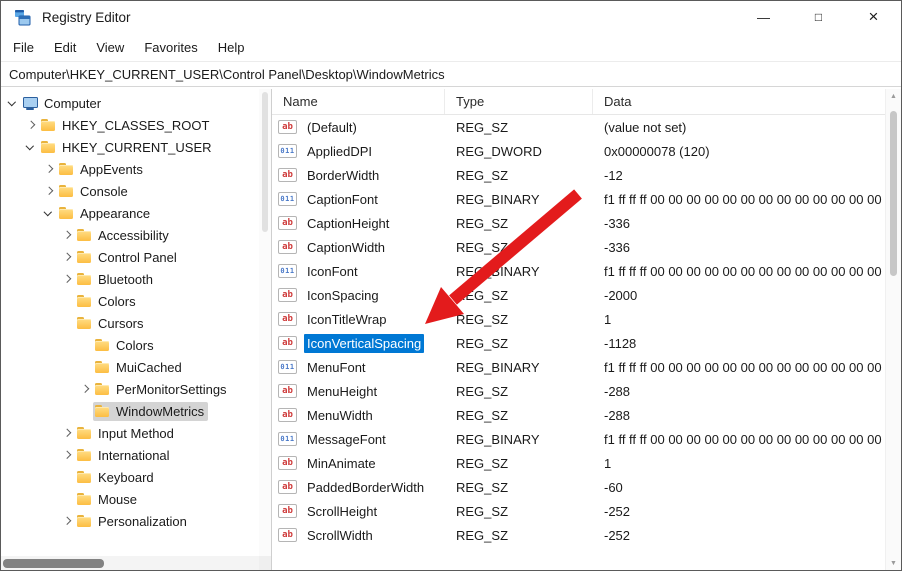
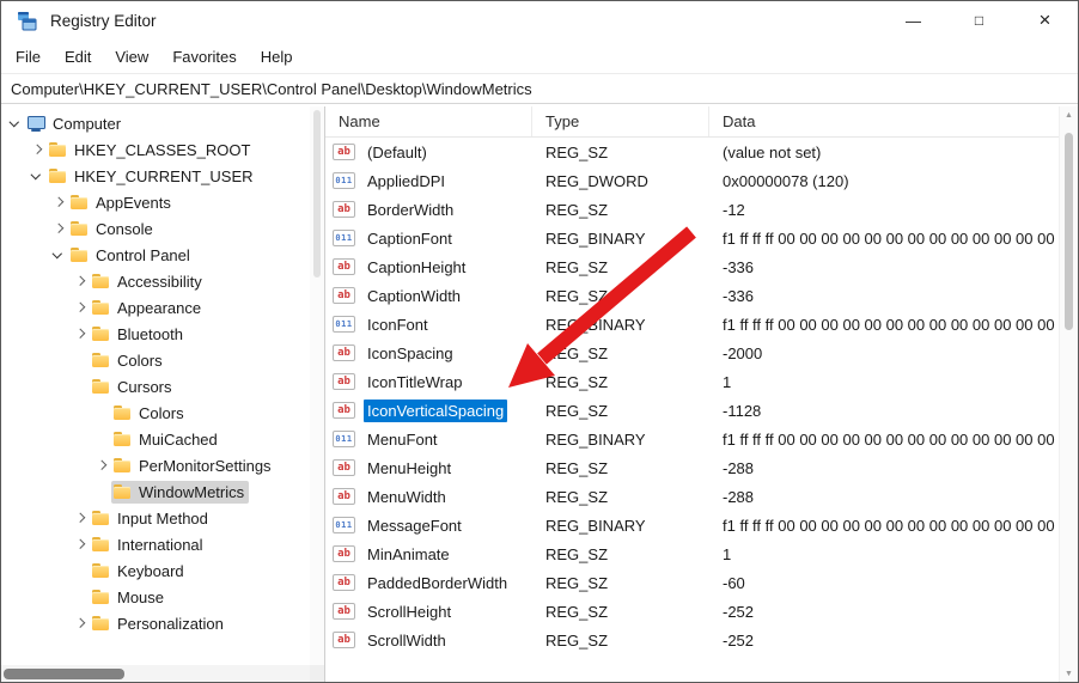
  Registry Editor
  —
  □
  ×
  File
  Edit
  View
  Favorites
  Help
  Computer\HKEY_CURRENT_USER\Control Panel\Desktop\WindowMetrics
  Computer
  HKEY_CLASSES_ROOT
  HKEY_CURRENT_USER
  AppEvents
  Console
- Appearance
+ Control Panel
  Accessibility
- Control Panel
+ Appearance
  Bluetooth
  Colors
  Cursors
  Colors
  MuiCached
  PerMonitorSettings
  WindowMetrics
  Input Method
  International
  Keyboard
  Mouse
  Personalization
  Name
  Type
  Data
  ab
  (Default)
  REG_SZ
  (value not set)
  011
  AppliedDPI
  REG_DWORD
  0x00000078 (120)
  ab
  BorderWidth
  REG_SZ
  -12
  011
  CaptionFont
  REG_BINARY
  f1 ff ff ff 00 00 00 00 00 00 00 00 00 00 00 00 00
  ab
  CaptionHeight
  REG_SZ
  -336
  ab
  CaptionWidth
  REG_SZ
  -336
  011
  IconFont
  REINARY
  f1 ff ff ff 00 00 00 00 00 00 00 00 00 00 00 00 00
  ab
  IconSpacing
  EG_SZ
  -2000
  ab
  IconTitleWrap
  REG_SZ
  1
  ab
  IconVerticalSpacing
  REG_SZ
  -1128
  011
  MenuFont
  REG_BINARY
  f1 ff ff ff 00 00 00 00 00 00 00 00 00 00 00 00 00
  ab
  MenuHeight
  REG_SZ
  -288
  ab
  MenuWidth
  REG_SZ
  -288
  011
  MessageFont
  REG_BINARY
  f1 ff ff ff 00 00 00 00 00 00 00 00 00 00 00 00 00
  ab
  MinAnimate
  REG_SZ
  1
  ab
  PaddedBorderWidth
  REG_SZ
  -60
  ab
  ScrollHeight
  REG_SZ
  -252
  ab
  ScrollWidth
  REG_SZ
  -252
